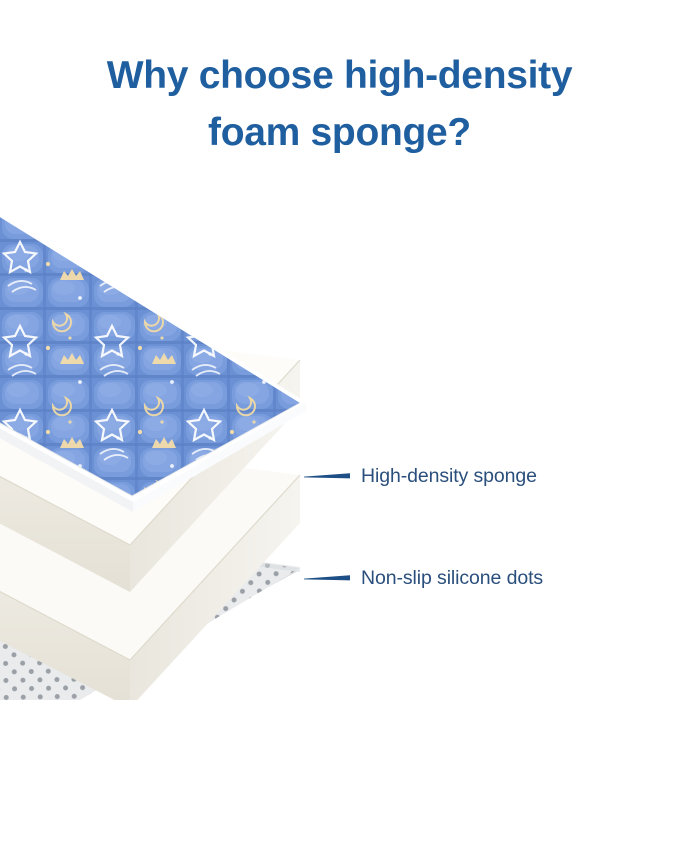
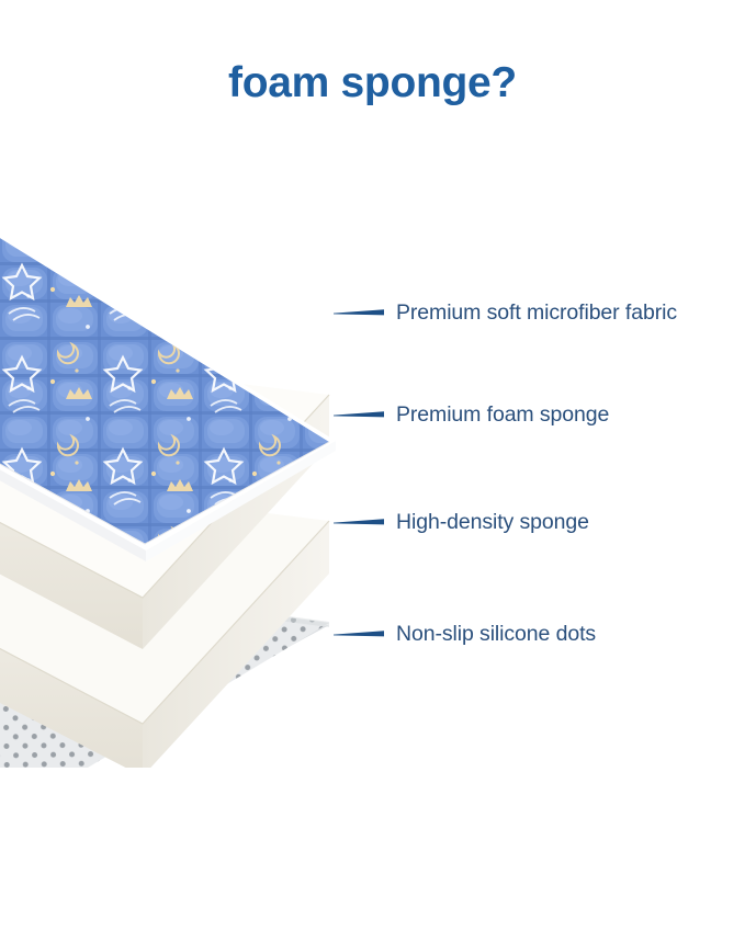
- Why choose high-density
  foam sponge?
+ Premium soft microfiber fabric
+ Premium foam sponge
  High-density sponge
  Non-slip silicone dots
